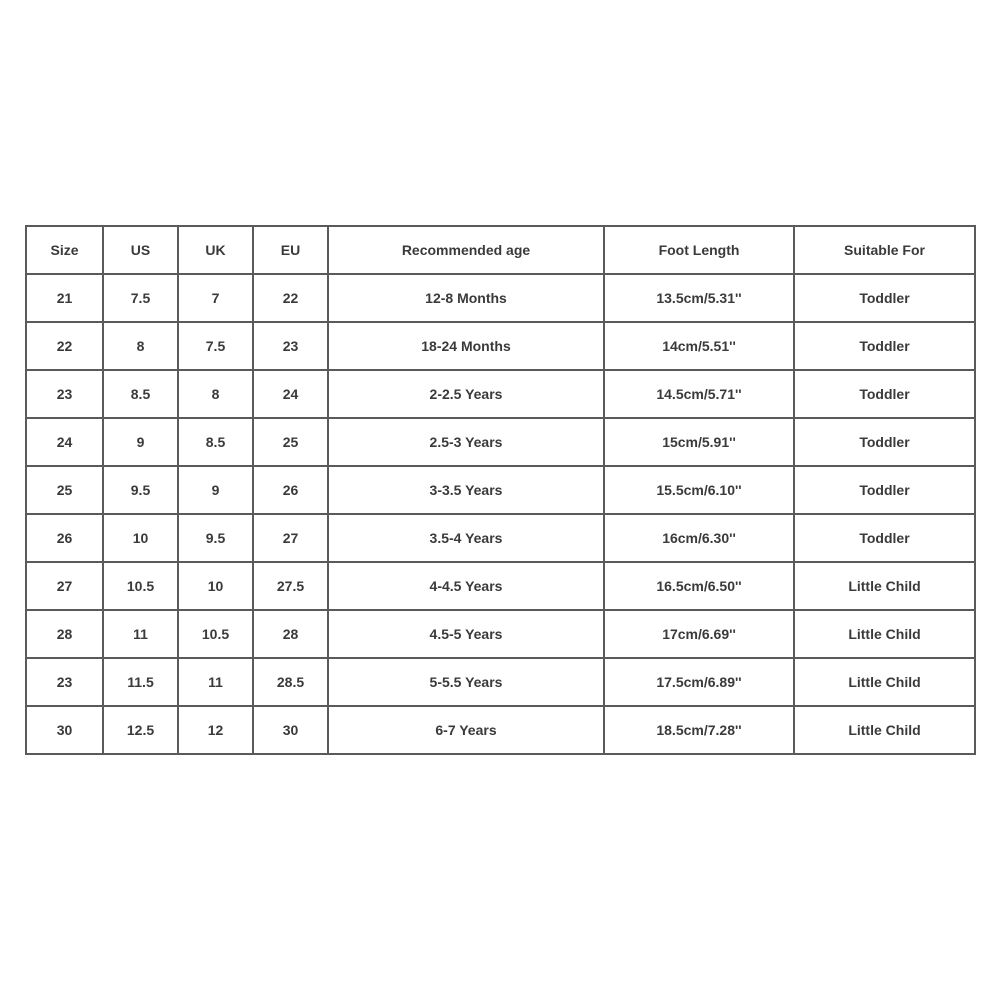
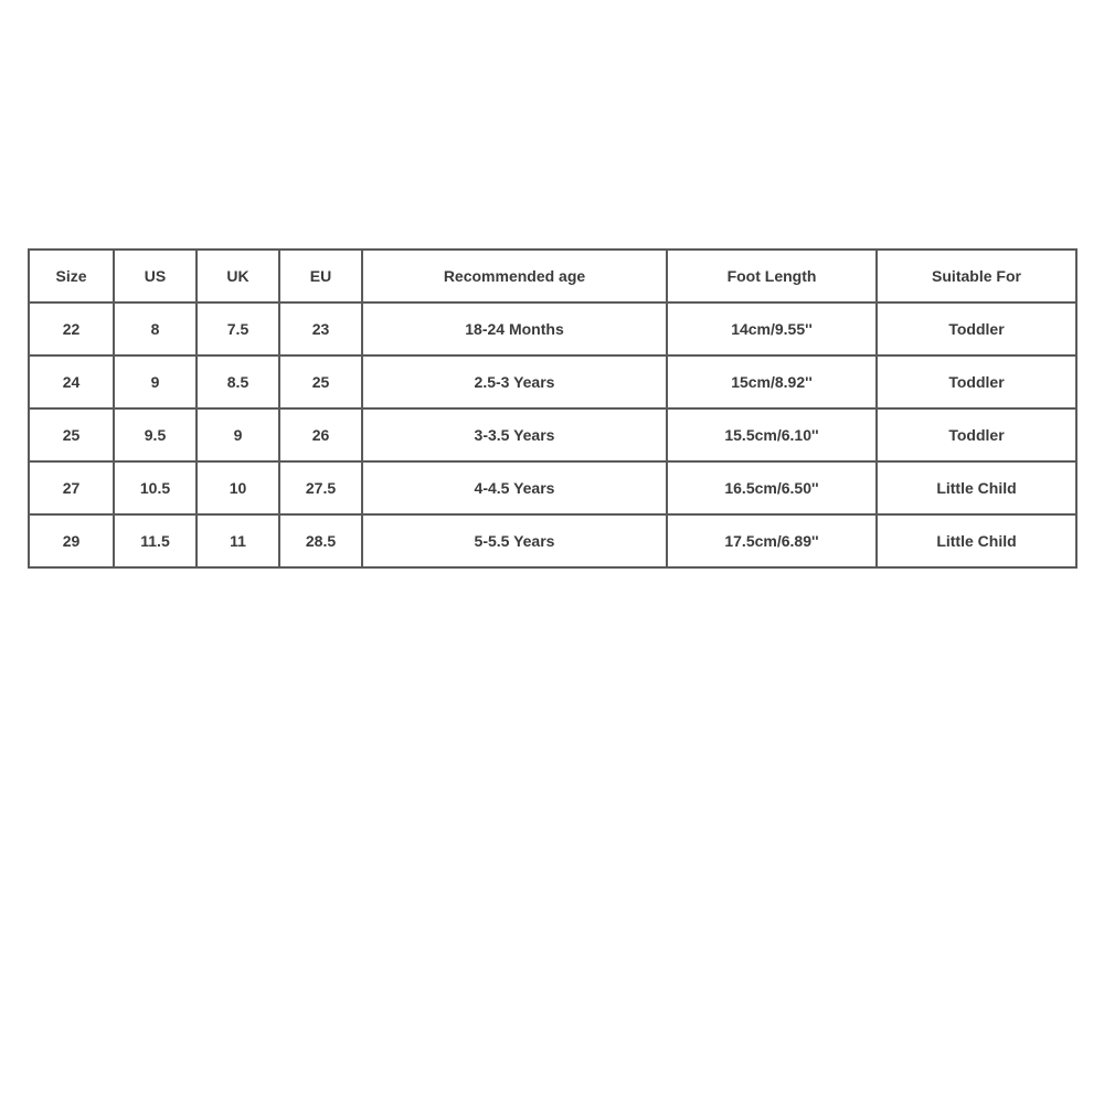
  Size	US	UK	EU	Recommended age	Foot Length	Suitable For
- 21	7.5	7	22	12-8 Months	13.5cm/5.31''	Toddler
- 22	8	7.5	23	18-24 Months	14cm/5.51''	Toddler
+ 22	8	7.5	23	18-24 Months	14cm/9.55''	Toddler
- 23	8.5	8	24	2-2.5 Years	14.5cm/5.71''	Toddler
- 24	9	8.5	25	2.5-3 Years	15cm/5.91''	Toddler
+ 24	9	8.5	25	2.5-3 Years	15cm/8.92''	Toddler
  25	9.5	9	26	3-3.5 Years	15.5cm/6.10''	Toddler
- 26	10	9.5	27	3.5-4 Years	16cm/6.30''	Toddler
  27	10.5	10	27.5	4-4.5 Years	16.5cm/6.50''	Little Child
- 28	11	10.5	28	4.5-5 Years	17cm/6.69''	Little Child
- 23	11.5	11	28.5	5-5.5 Years	17.5cm/6.89''	Little Child
+ 29	11.5	11	28.5	5-5.5 Years	17.5cm/6.89''	Little Child
- 30	12.5	12	30	6-7 Years	18.5cm/7.28''	Little Child
